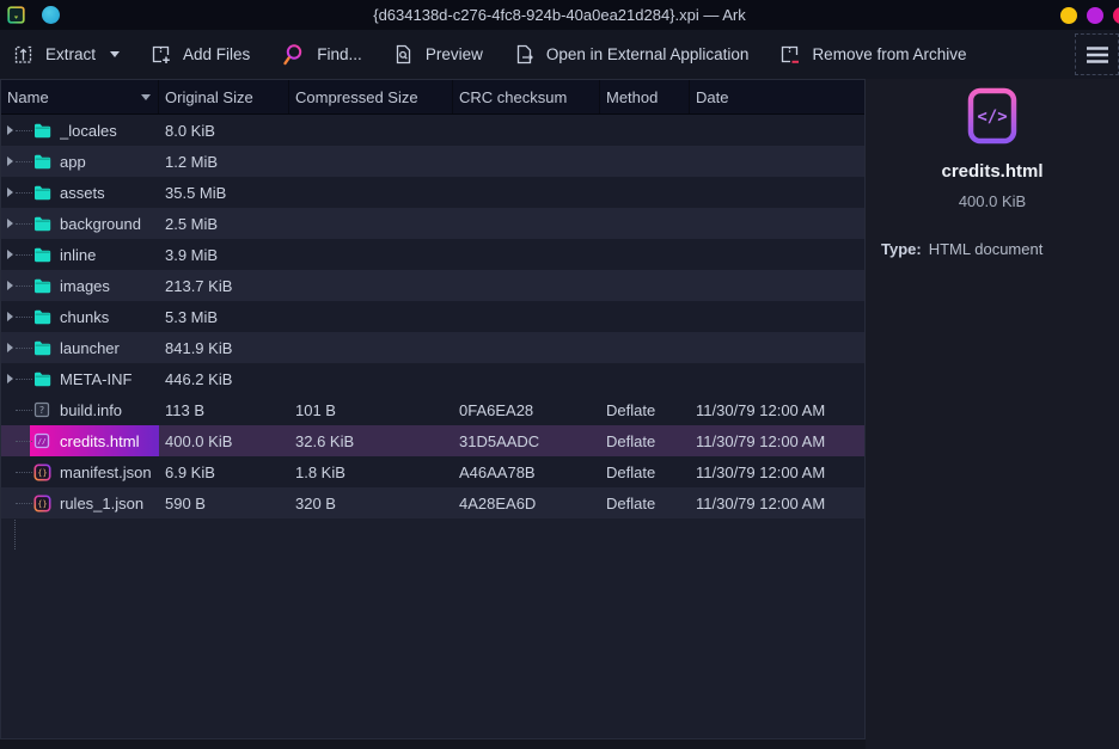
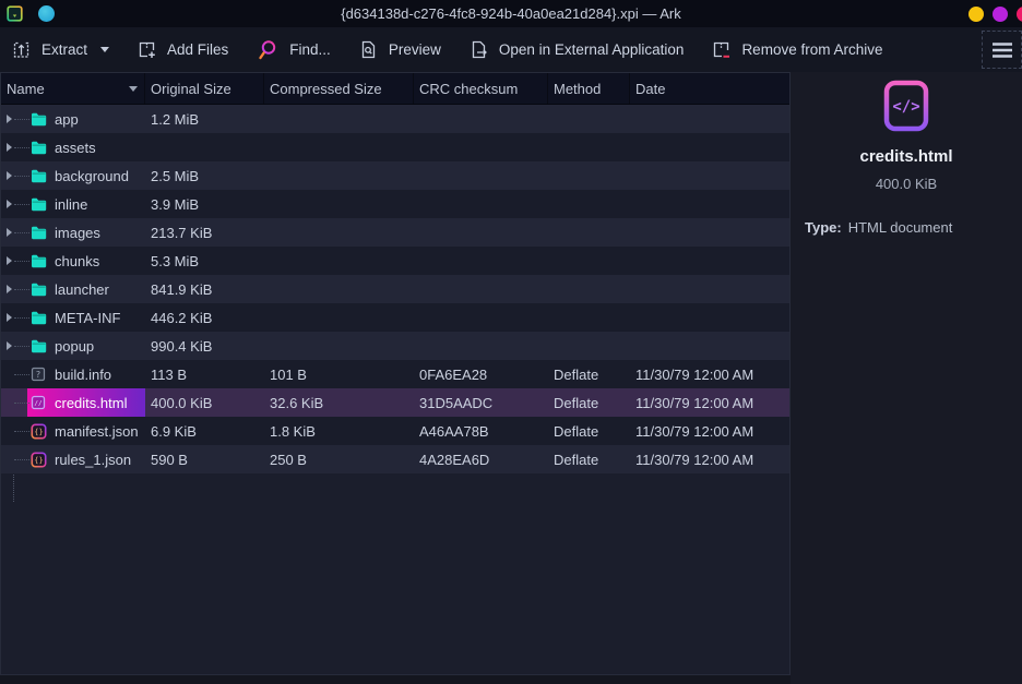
  {d634138d-c276-4fc8-924b-40a0ea21d284}.xpi — Ark
  Extract
  Add Files
  Find...
  Preview
  Open in External Application
  Remove from Archive
  Name
  Original Size
  Compressed Size
  CRC checksum
  Method
  Date
- _locales
- 8.0 KiB
  app
  1.2 MiB
  assets
- 35.5 MiB
  background
  2.5 MiB
  inline
  3.9 MiB
  images
  213.7 KiB
  chunks
  5.3 MiB
  launcher
  841.9 KiB
  META-INF
  446.2 KiB
+ popup
+ 990.4 KiB
  ?
  build.info
  113 B
  101 B
  0FA6EA28
  Deflate
  11/30/79 12:00 AM
  credits.html
  400.0 KiB
  32.6 KiB
  31D5AADC
  Deflate
  11/30/79 12:00 AM
  {}
  manifest.json
  6.9 KiB
  1.8 KiB
  A46AA78B
  Deflate
  11/30/79 12:00 AM
  {}
  rules_1.json
  590 B
- 320 B
+ 250 B
  4A28EA6D
  Deflate
  11/30/79 12:00 AM
  </>
  credits.html
  400.0 KiB
  Type: HTML document
